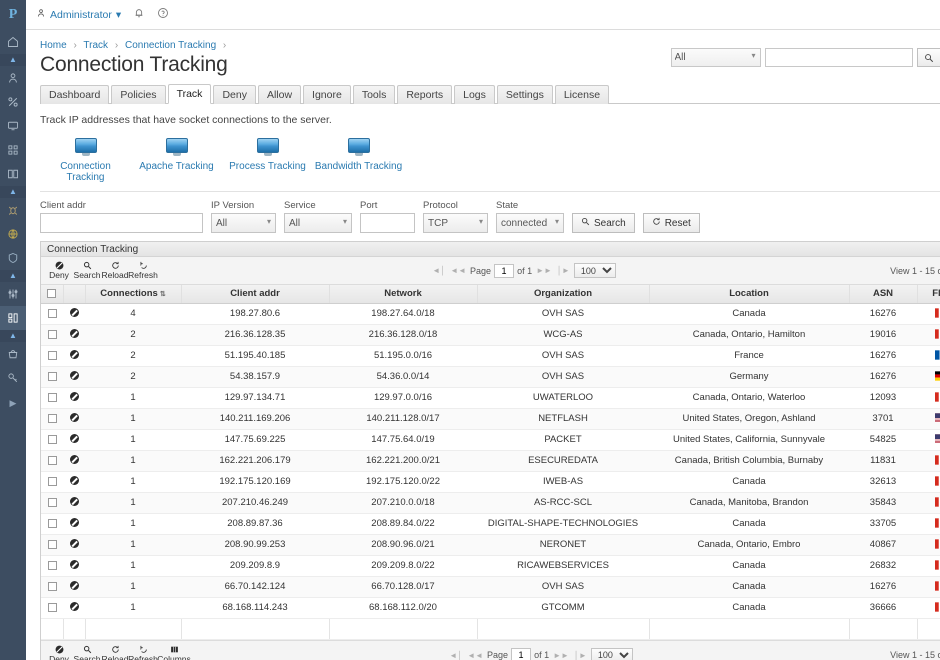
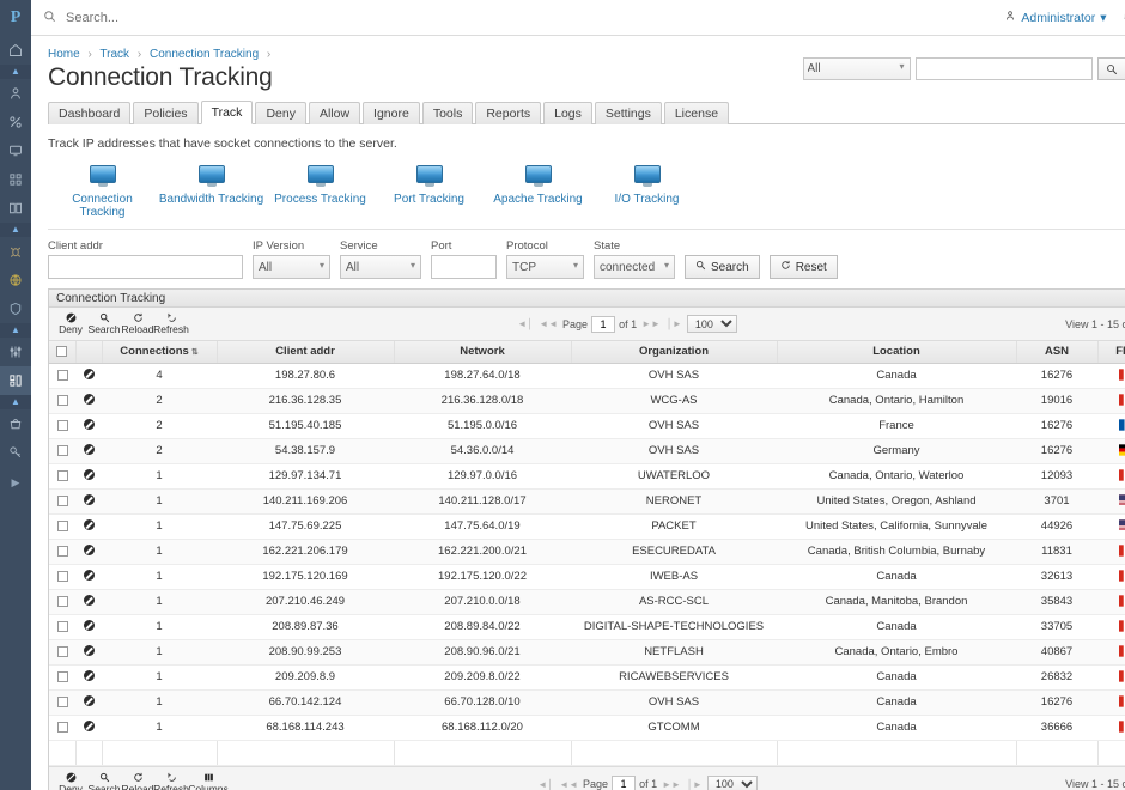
  P
  ▲
  ▲
  ▲
  ▲
  ▶
+ Search...
  Administrator
  ▾
  All
  Home › Track › Connection Tracking ›
  Connection Tracking
  Dashboard
  Policies
  Track
  Deny
  Allow
  Ignore
  Tools
  Reports
  Logs
  Settings
  License
  Track IP addresses that have socket connections to the server.
  Connection Tracking
- Apache Tracking
+ Bandwidth Tracking
  Process Tracking
+ Port Tracking
- Bandwidth Tracking
+ Apache Tracking
+ I/O Tracking
  Client addr
  IP Version
  All
  Service
  All
  Port
  Protocol
  TCP
  State
  connected
  Search
  Reset
  Connection Tracking
  Deny
  Search
  Reload
  Refresh
  ◄│
  ◄◄
  Page
  1
  of 1
  ►►
  │►
  100
  		Connections	Client addr	Network	Organization	Location	ASN	Fl
  		4	198.27.80.6	198.27.64.0/18	OVH SAS	Canada	16276
  		2	216.36.128.35	216.36.128.0/18	WCG-AS	Canada, Ontario, Hamilton	19016
  		2	51.195.40.185	51.195.0.0/16	OVH SAS	France	16276
  		2	54.38.157.9	54.36.0.0/14	OVH SAS	Germany	16276
  		1	129.97.134.71	129.97.0.0/16	UWATERLOO	Canada, Ontario, Waterloo	12093
- 		1	140.211.169.206	140.211.128.0/17	NETFLASH	United States, Oregon, Ashland	3701
+ 		1	140.211.169.206	140.211.128.0/17	NERONET	United States, Oregon, Ashland	3701
- 		1	147.75.69.225	147.75.64.0/19	PACKET	United States, California, Sunnyvale	54825
+ 		1	147.75.69.225	147.75.64.0/19	PACKET	United States, California, Sunnyvale	44926
  		1	162.221.206.179	162.221.200.0/21	ESECUREDATA	Canada, British Columbia, Burnaby	11831
  		1	192.175.120.169	192.175.120.0/22	IWEB-AS	Canada	32613
  		1	207.210.46.249	207.210.0.0/18	AS-RCC-SCL	Canada, Manitoba, Brandon	35843
  		1	208.89.87.36	208.89.84.0/22	DIGITAL-SHAPE-TECHNOLOGIES	Canada	33705
- 		1	208.90.99.253	208.90.96.0/21	NERONET	Canada, Ontario, Embro	40867
+ 		1	208.90.99.253	208.90.96.0/21	NETFLASH	Canada, Ontario, Embro	40867
  		1	209.209.8.9	209.209.8.0/22	RICAWEBSERVICES	Canada	26832
- 		1	66.70.142.124	66.70.128.0/17	OVH SAS	Canada	16276
+ 		1	66.70.142.124	66.70.128.0/10	OVH SAS	Canada	16276
  		1	68.168.114.243	68.168.112.0/20	GTCOMM	Canada	36666
  Deny
  Search
  Reload
  Refresh
  Columns
  ◄│
  ◄◄
  Page
  1
  of 1
  ►►
  │►
  100
